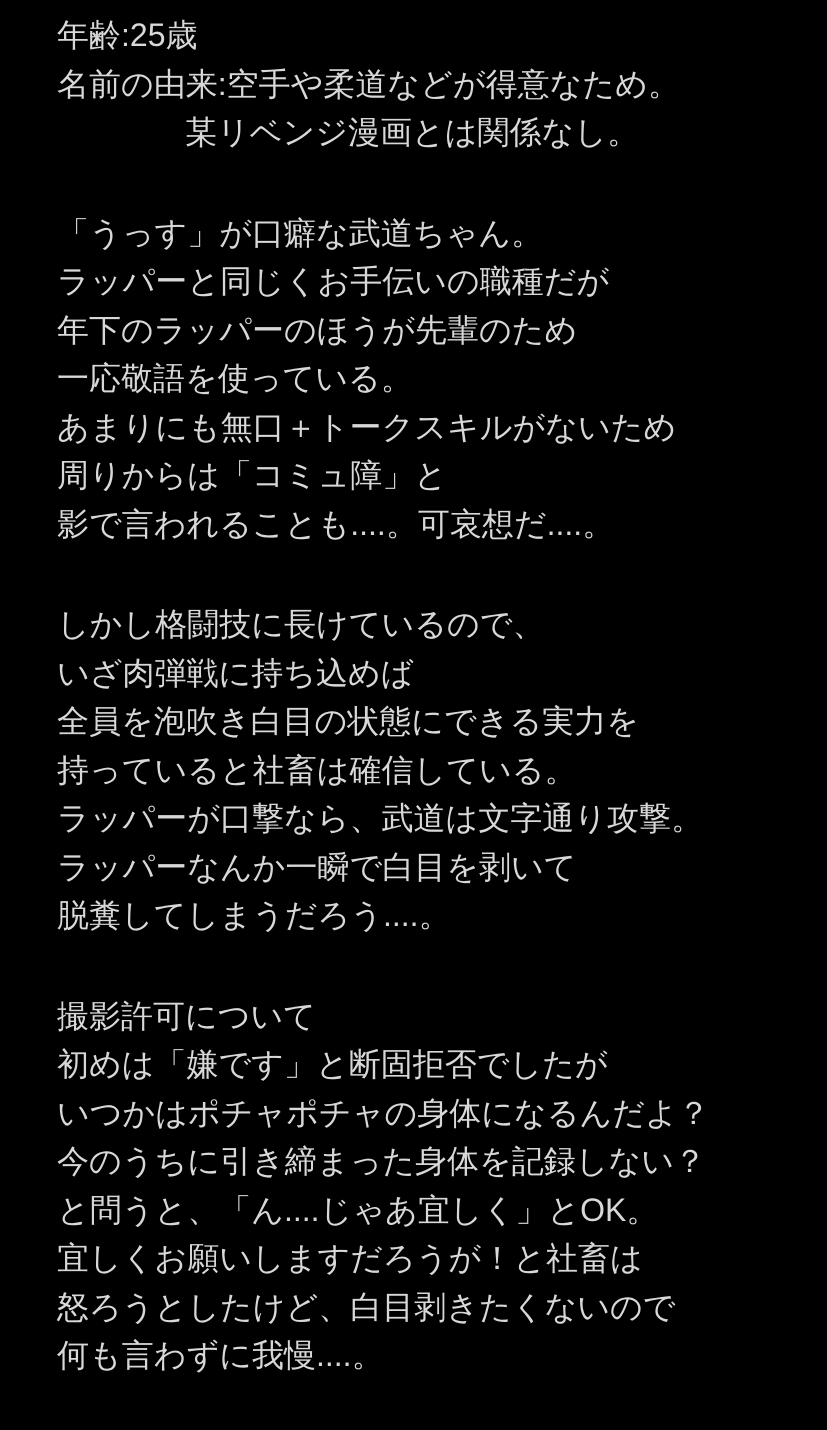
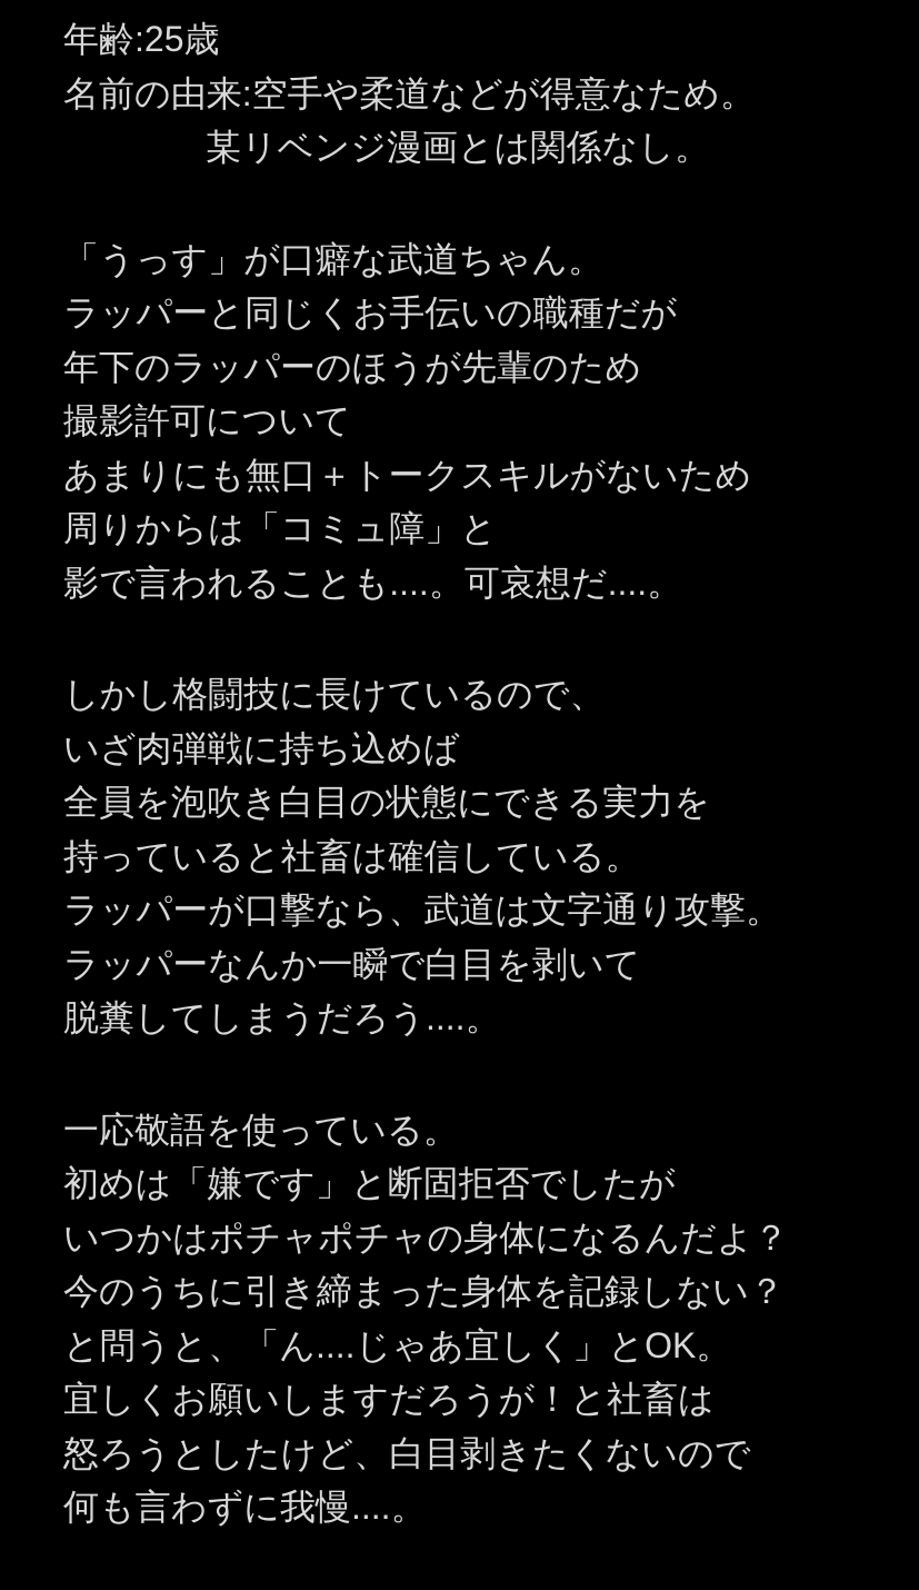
  年齢:25歳
  名前の由来:空手や柔道などが得意なため。
  某リベンジ漫画とは関係なし。
  「うっす」が口癖な武道ちゃん。
  ラッパーと同じくお手伝いの職種だが
  年下のラッパーのほうが先輩のため
- 一応敬語を使っている。
+ 撮影許可について
  あまりにも無口＋トークスキルがないため
  周りからは「コミュ障」と
  影で言われることも....。可哀想だ....。
  しかし格闘技に長けているので、
  いざ肉弾戦に持ち込めば
  全員を泡吹き白目の状態にできる実力を
  持っていると社畜は確信している。
  ラッパーが口撃なら、武道は文字通り攻撃。
  ラッパーなんか一瞬で白目を剥いて
  脱糞してしまうだろう....。
- 撮影許可について
+ 一応敬語を使っている。
  初めは「嫌です」と断固拒否でしたが
  いつかはポチャポチャの身体になるんだよ？
  今のうちに引き締まった身体を記録しない？
  と問うと、「ん....じゃあ宜しく」とOK。
  宜しくお願いしますだろうが！と社畜は
  怒ろうとしたけど、白目剥きたくないので
  何も言わずに我慢....。
